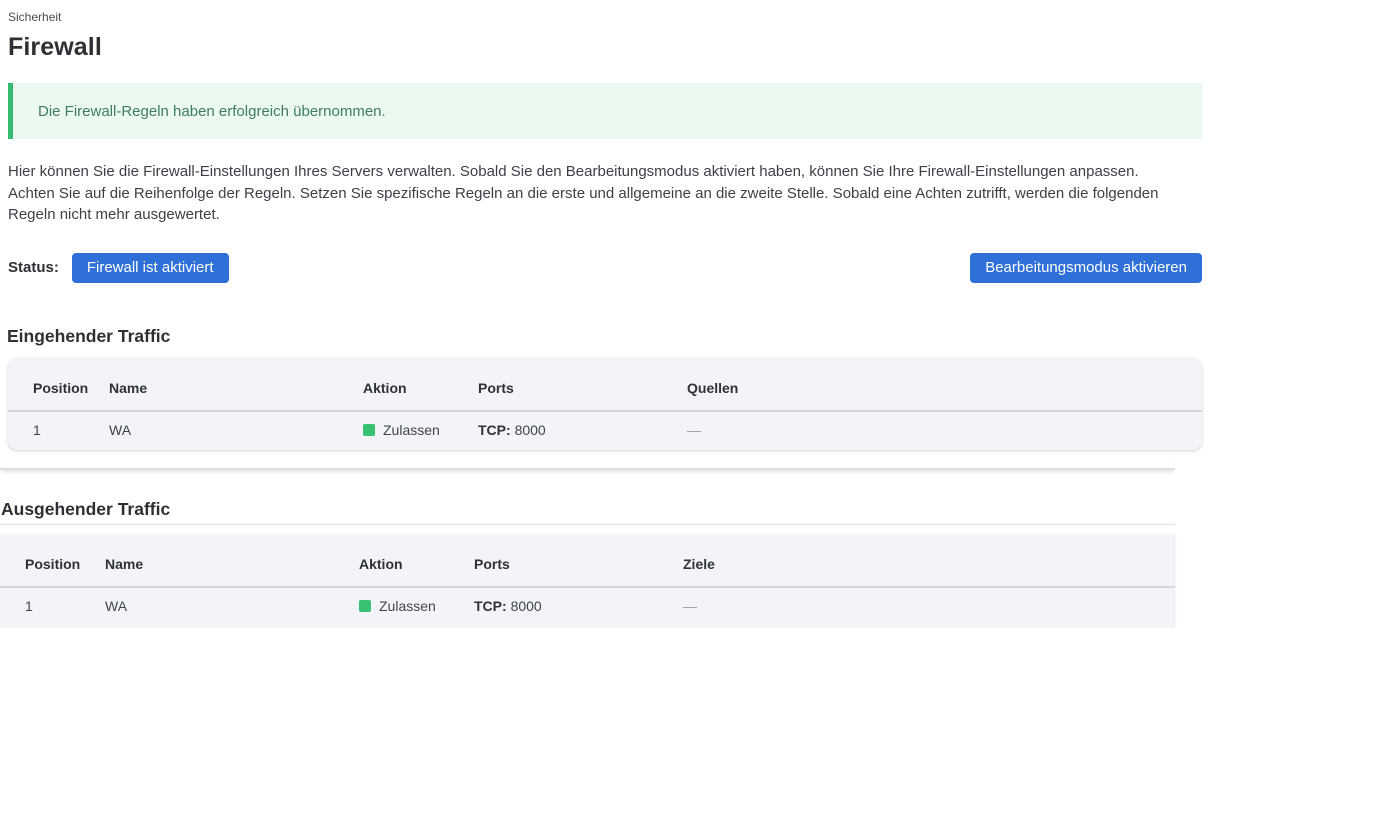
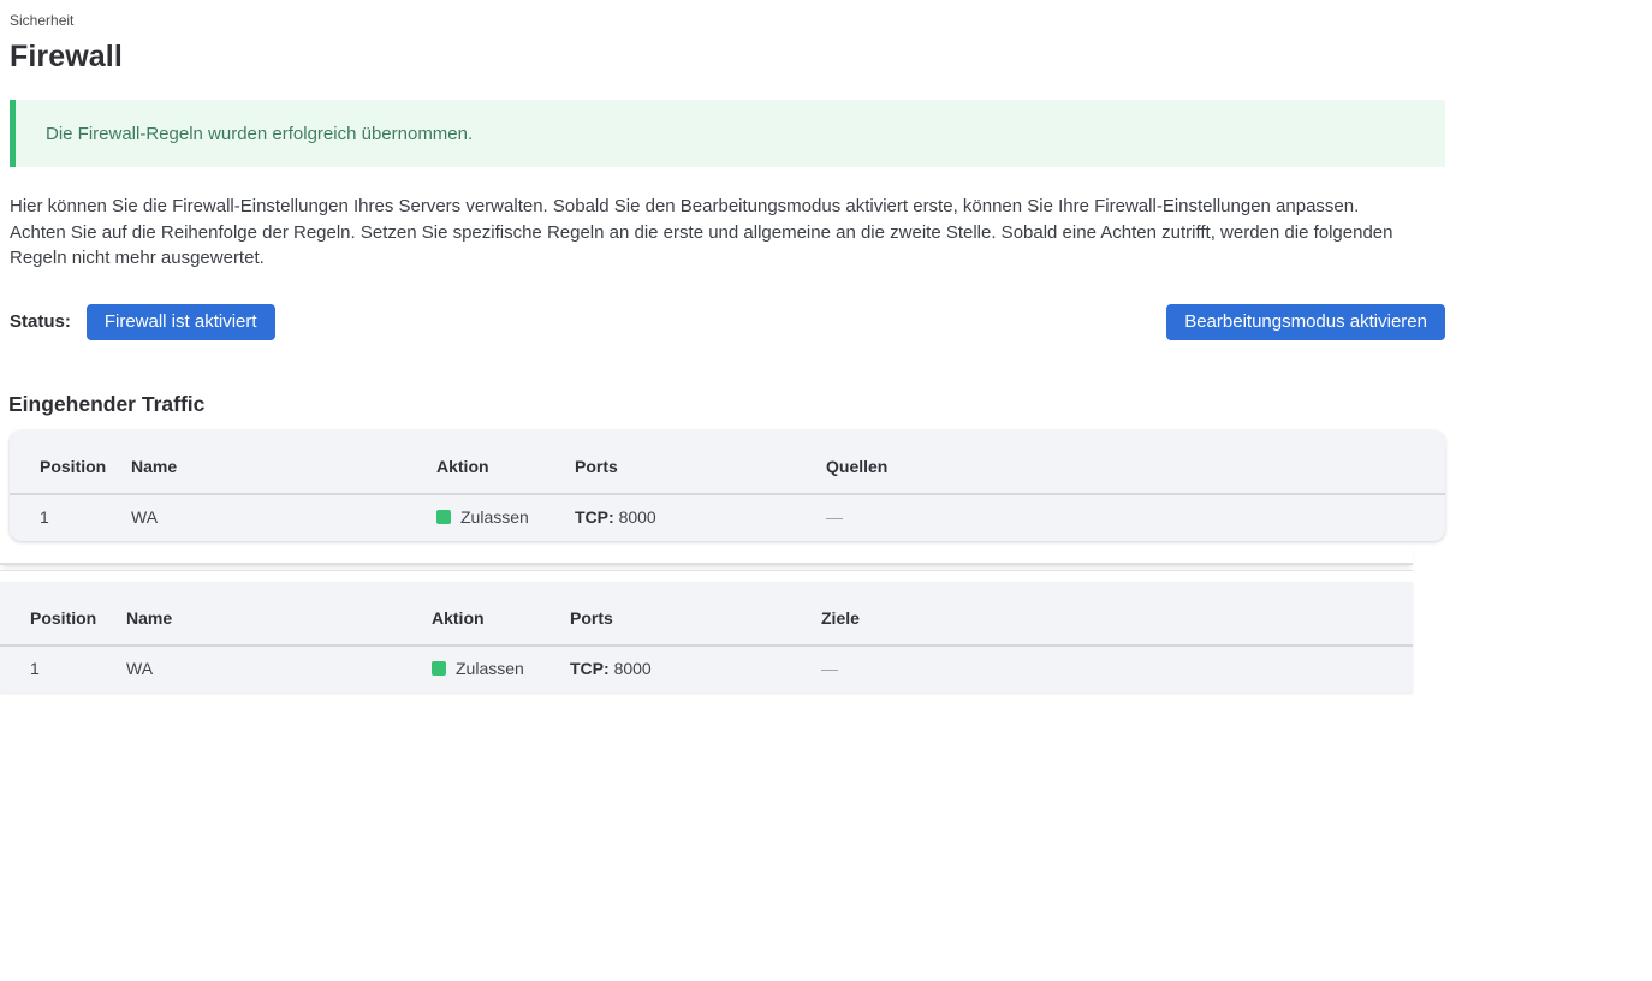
  Sicherheit
  Firewall
- Die Firewall-Regeln haben erfolgreich übernommen.
+ Die Firewall-Regeln wurden erfolgreich übernommen.
- Hier können Sie die Firewall-Einstellungen Ihres Servers verwalten. Sobald Sie den Bearbeitungsmodus aktiviert haben, können Sie Ihre Firewall-Einstellungen anpassen.
+ Hier können Sie die Firewall-Einstellungen Ihres Servers verwalten. Sobald Sie den Bearbeitungsmodus aktiviert erste, können Sie Ihre Firewall-Einstellungen anpassen.
  Achten Sie auf die Reihenfolge der Regeln. Setzen Sie spezifische Regeln an die erste und allgemeine an die zweite Stelle. Sobald eine Achten zutrifft, werden die folgenden Regeln nicht mehr ausgewertet.
  Status:
  Firewall ist aktiviert
  Bearbeitungsmodus aktivieren
  Eingehender Traffic
  Position	Name	Aktion	Ports	Quellen
  1	WA	Zulassen	TCP: 8000	—
- Ausgehender Traffic
  Position	Name	Aktion	Ports	Ziele
  1	WA	Zulassen	TCP: 8000	—
